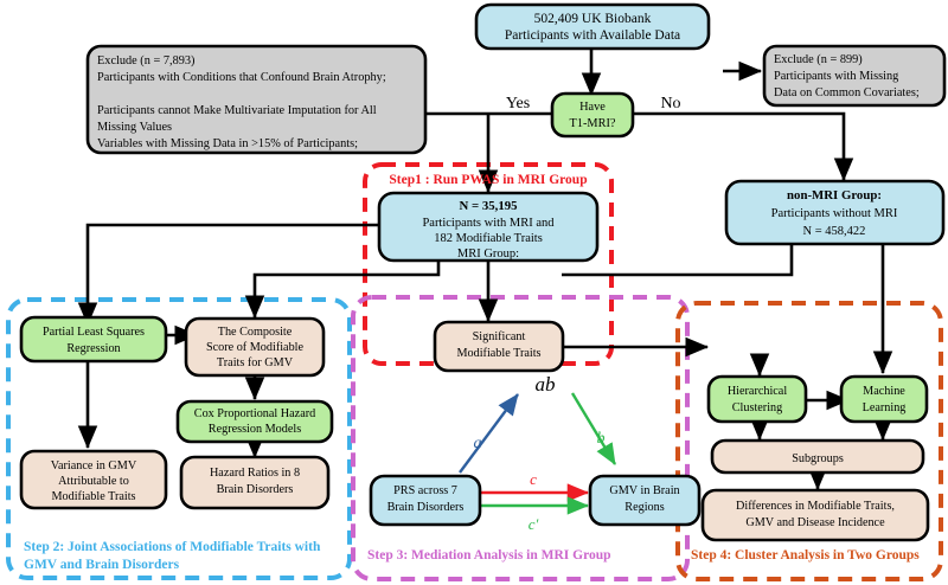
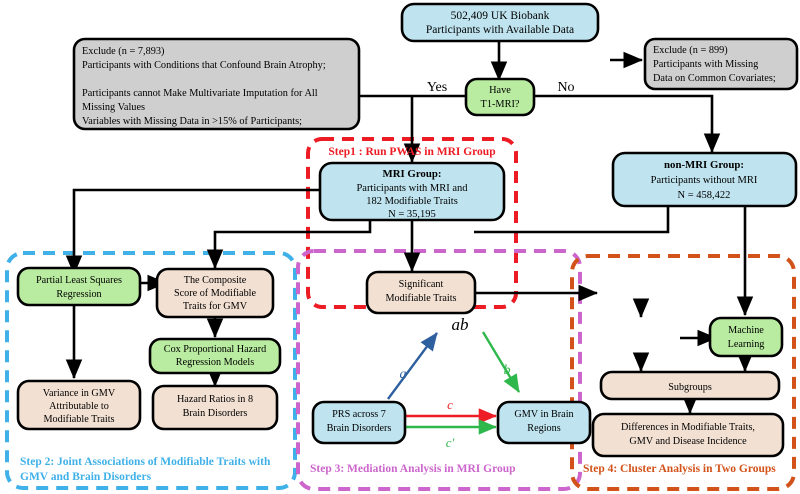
  502,409 UK Biobank
  Participants with Available Data
  Exclude (n = 7,893)
  Participants with Conditions that Confound Brain Atrophy;
  Participants cannot Make Multivariate Imputation for All
  Missing Values
  Variables with Missing Data in >15% of Participants;
  Exclude (n = 899)
  Participants with Missing
  Data on Common Covariates;
  Have
  T1-MRI?
- N = 35,195
+ MRI Group:
  Participants with MRI and
  182 Modifiable Traits
- MRI Group:
+ N = 35,195
  non-MRI Group:
  Participants without MRI
  N = 458,422
  Partial Least Squares
  Regression
  The Composite
  Score of Modifiable
  Traits for GMV
  Cox Proportional Hazard
  Regression Models
  Variance in GMV
  Attributable to
  Modifiable Traits
  Hazard Ratios in 8
  Brain Disorders
  Significant
  Modifiable Traits
  PRS across 7
  Brain Disorders
  GMV in Brain
  Regions
- Hierarchical
- Clustering
  Machine
  Learning
  Subgroups
  Differences in Modifiable Traits,
  GMV and Disease Incidence
  Yes
  No
  ab
  a
  b
  c
  c′
  Step1 : Run PWAS in MRI Group
  Step 2: Joint Associations of Modifiable Traits with
  GMV and Brain Disorders
  Step 3: Mediation Analysis in MRI Group
  Step 4: Cluster Analysis in Two Groups
